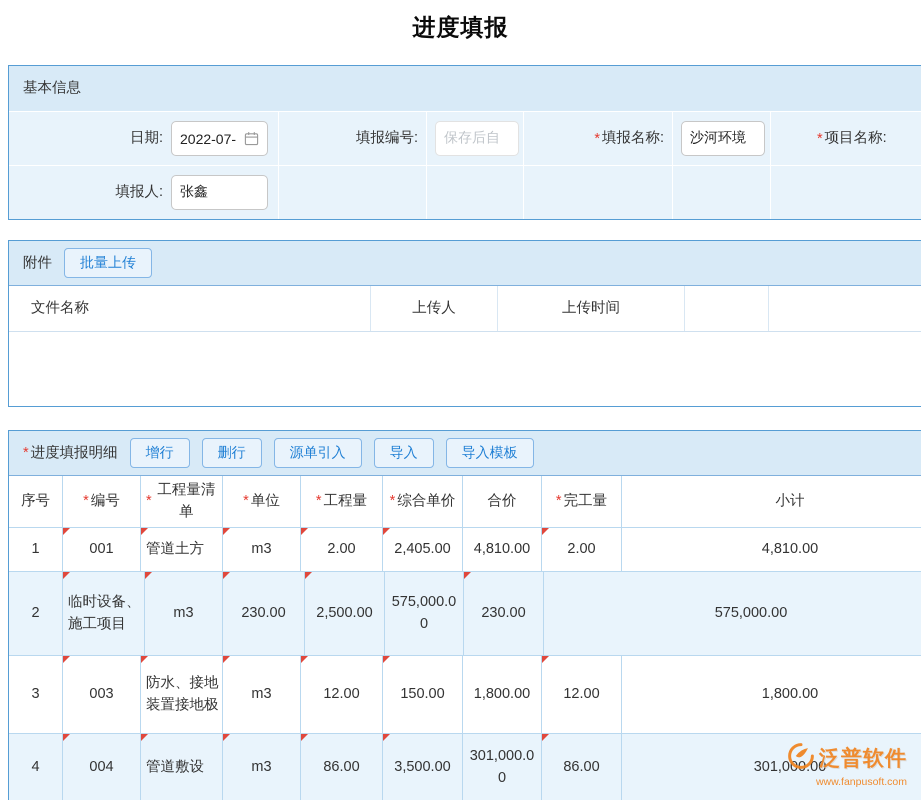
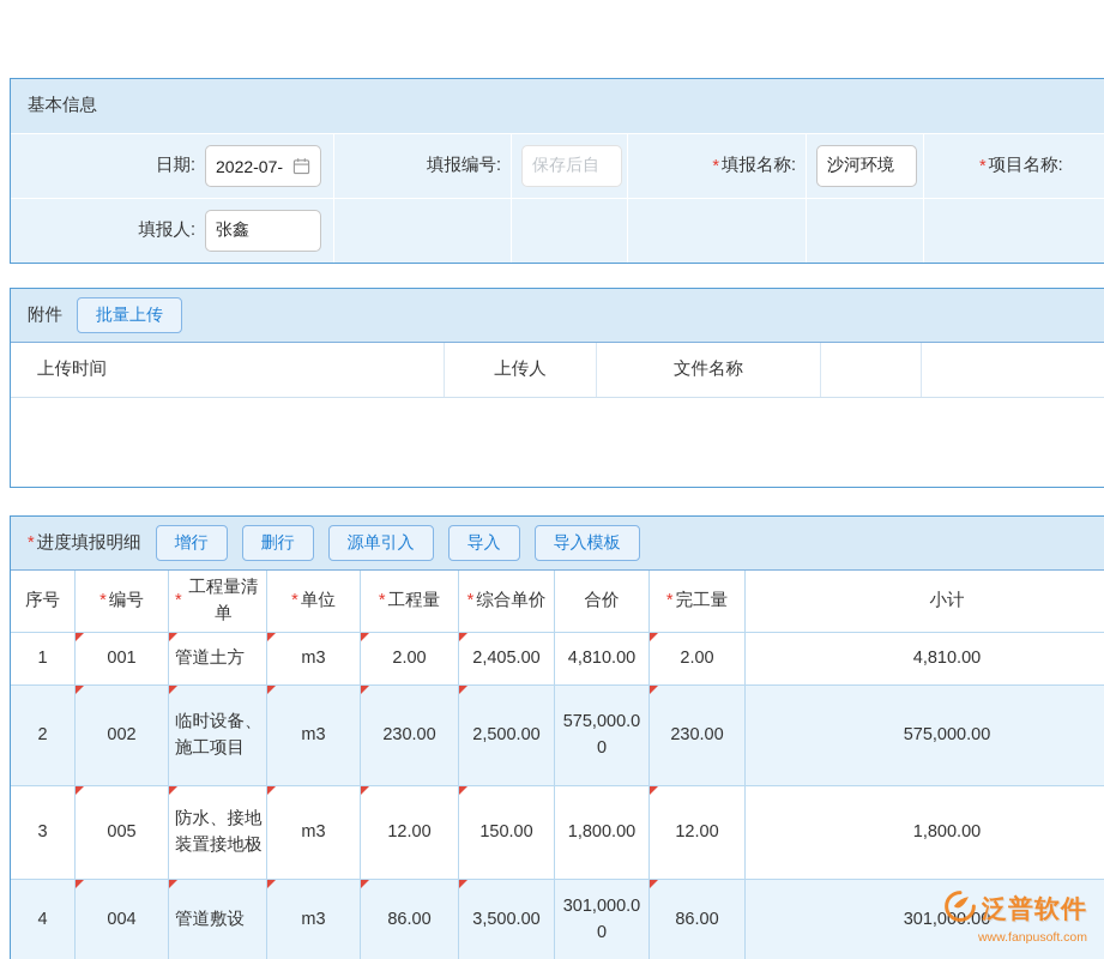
- 进度填报
  基本信息
  日期:
  2022-07-
  填报编号:
  保存后自
  *
  填报名称:
  沙河环境
  *
  项目名称:
  填报人:
  张鑫
  附件
  批量上传
- 文件名称
+ 上传时间
  上传人
- 上传时间
+ 文件名称
  * 进度填报明细
  增行
  删行
  源单引入
  导入
  导入模板
  序号
  *
  编号
  *
  工程量清单
  *
  单位
  *
  工程量
  *
  综合单价
  合价
  *
  完工量
  小计
  1
  001
  管道土方
  m3
  2.00
  2,405.00
  4,810.00
  2.00
  4,810.00
  2
+ 002
  临时设备、施工项目
  m3
  230.00
  2,500.00
  575,000.00
  230.00
  575,000.00
  3
- 003
+ 005
  防水、接地装置接地极
  m3
  12.00
  150.00
  1,800.00
  12.00
  1,800.00
  4
  004
  管道敷设
  m3
  86.00
  3,500.00
  301,000.00
  86.00
  301,00.00
  泛普软件
  www.fanpusoft.com
